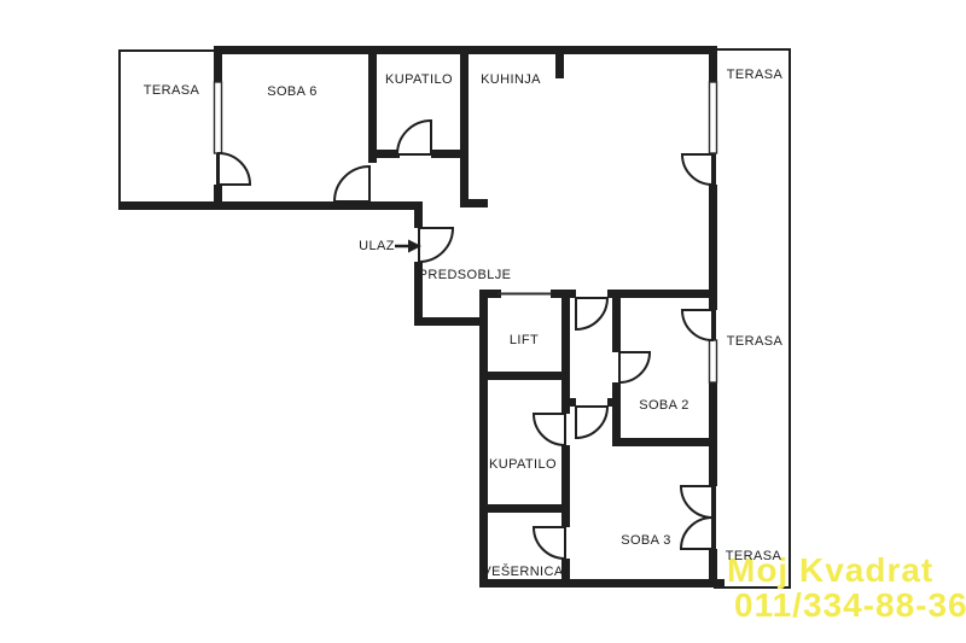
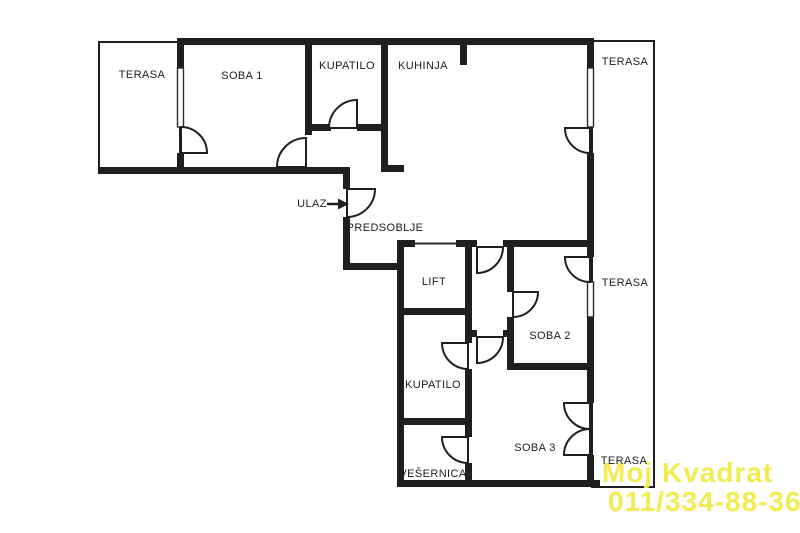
  Moj Kvadrat
  011/334-88-36
  TERASA
- SOBA 6
+ SOBA 1
  KUPATILO
  KUHINJA
  TERASA
  ULAZ
  PREDSOBLJE
  LIFT
  SOBA 2
  TERASA
  KUPATILO
  SOBA 3
  VEŠERNICA
  TERASA
